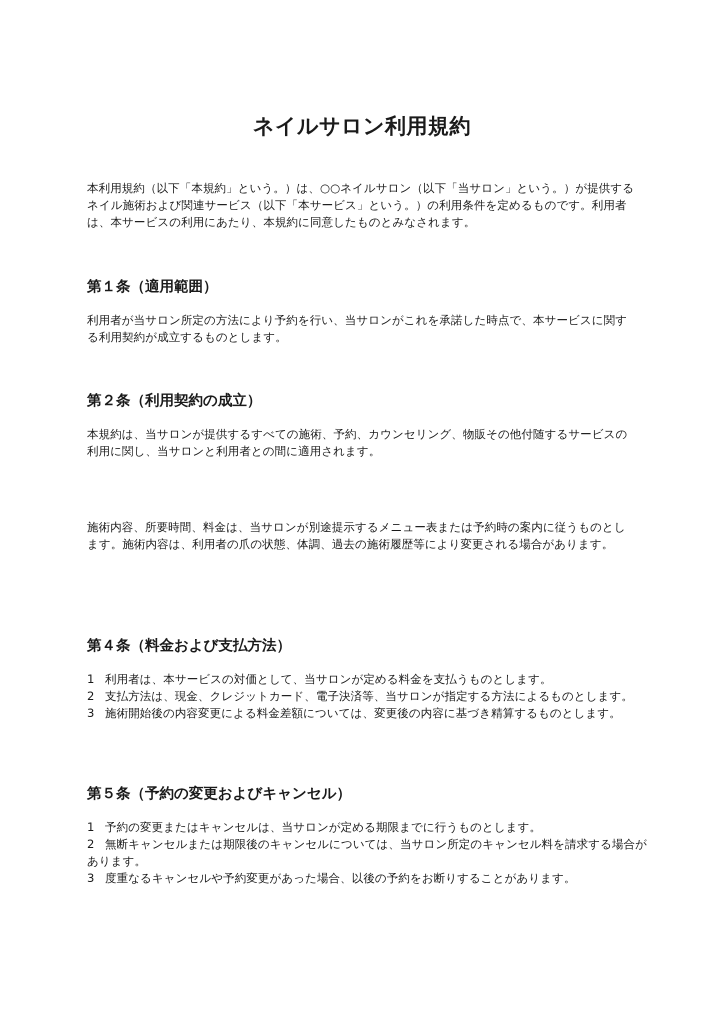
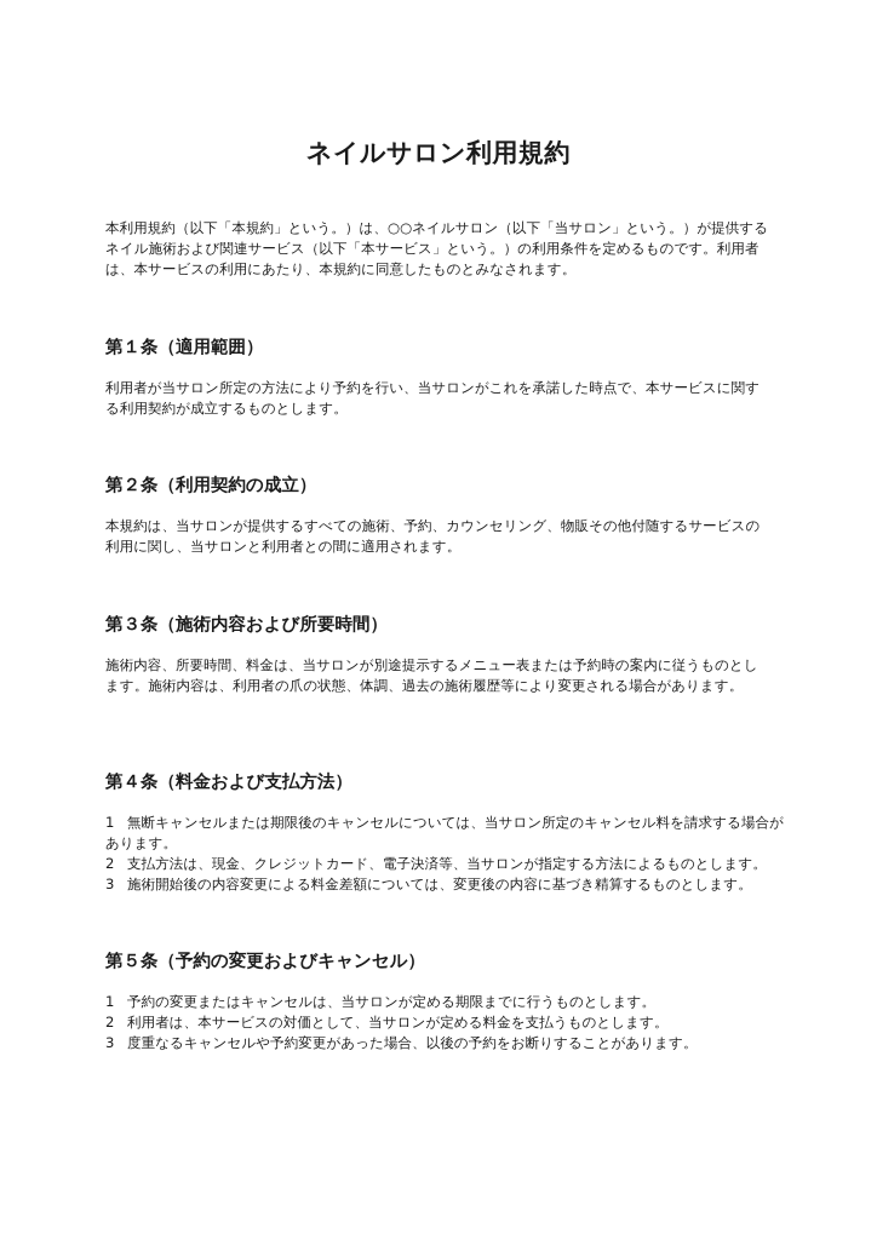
  ネイルサロン利用規約
  本利用規約（以下「本規約」という。）は、○○ネイルサロン（以下「当サロン」という。）が提供するネイル施術および関連サービス（以下「本サービス」という。）の利用条件を定めるものです。利用者は、本サービスの利用にあたり、本規約に同意したものとみなされます。
  第１条（適用範囲）
  利用者が当サロン所定の方法により予約を行い、当サロンがこれを承諾した時点で、本サービスに関する利用契約が成立するものとします。
  第２条（利用契約の成立）
  本規約は、当サロンが提供するすべての施術、予約、カウンセリング、物販その他付随するサービスの利用に関し、当サロンと利用者との間に適用されます。
+ 第３条（施術内容および所要時間）
  施術内容、所要時間、料金は、当サロンが別途提示するメニュー表または予約時の案内に従うものとします。施術内容は、利用者の爪の状態、体調、過去の施術履歴等により変更される場合があります。
  第４条（料金および支払方法）
- 1 利用者は、本サービスの対価として、当サロンが定める料金を支払うものとします。
+ 1 無断キャンセルまたは期限後のキャンセルについては、当サロン所定のキャンセル料を請求する場合があります。
  2 支払方法は、現金、クレジットカード、電子決済等、当サロンが指定する方法によるものとします。
  3 施術開始後の内容変更による料金差額については、変更後の内容に基づき精算するものとします。
  第５条（予約の変更およびキャンセル）
  1 予約の変更またはキャンセルは、当サロンが定める期限までに行うものとします。
- 2 無断キャンセルまたは期限後のキャンセルについては、当サロン所定のキャンセル料を請求する場合があります。
+ 2 利用者は、本サービスの対価として、当サロンが定める料金を支払うものとします。
  3 度重なるキャンセルや予約変更があった場合、以後の予約をお断りすることがあります。
